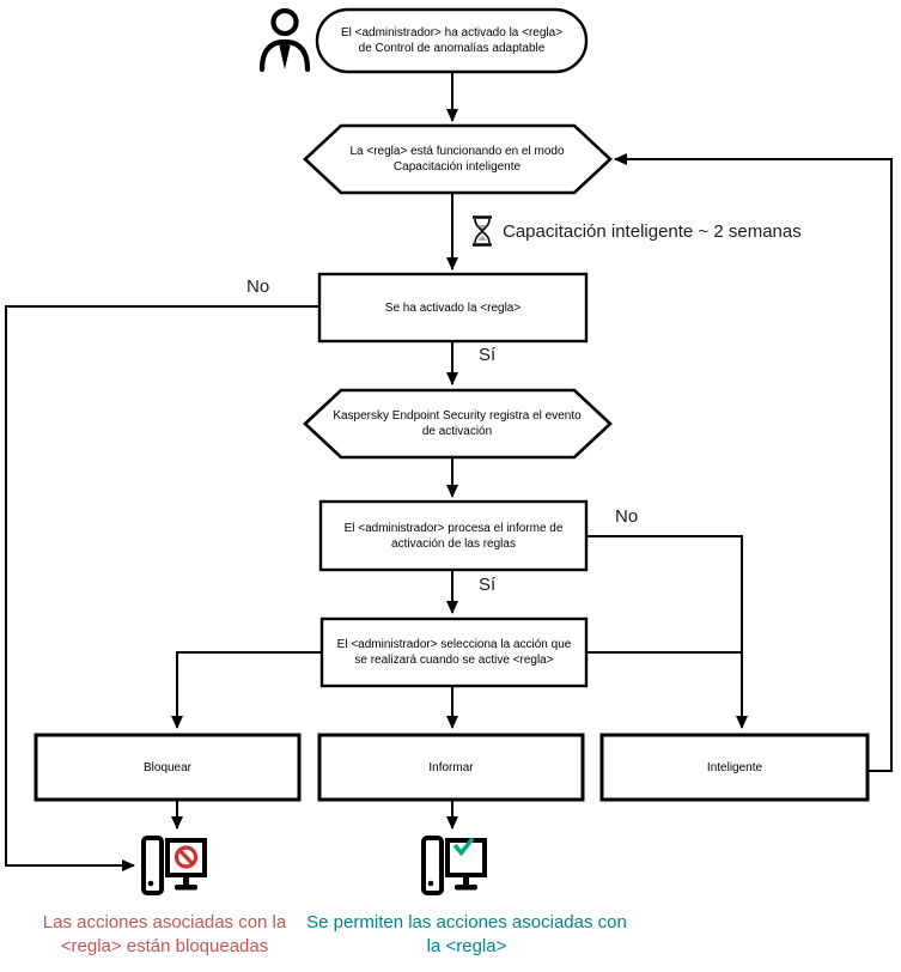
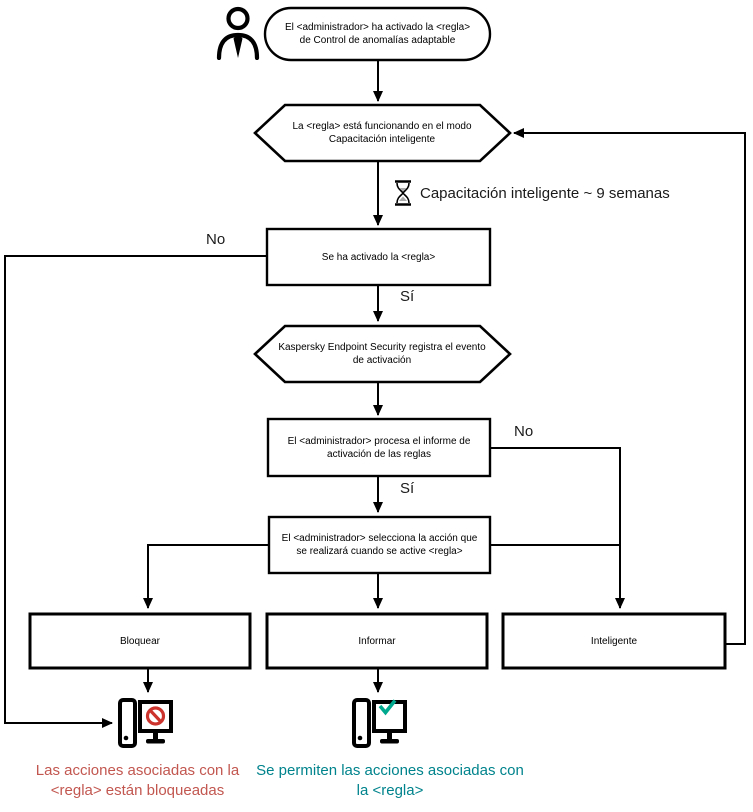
  El <administrador> ha activado la <regla>
  de Control de anomalías adaptable
  La <regla> está funcionando en el modo
  Capacitación inteligente
- Capacitación inteligente ~ 2 semanas
+ Capacitación inteligente ~ 9 semanas
  Se ha activado la <regla>
  No
  Sí
  Kaspersky Endpoint Security registra el evento
  de activación
  El <administrador> procesa el informe de
  activación de las reglas
  No
  Sí
  El <administrador> selecciona la acción que
  se realizará cuando se active <regla>
  Bloquear
  Informar
  Inteligente
  Las acciones asociadas con la
  <regla> están bloqueadas
  Se permiten las acciones asociadas con
  la <regla>
